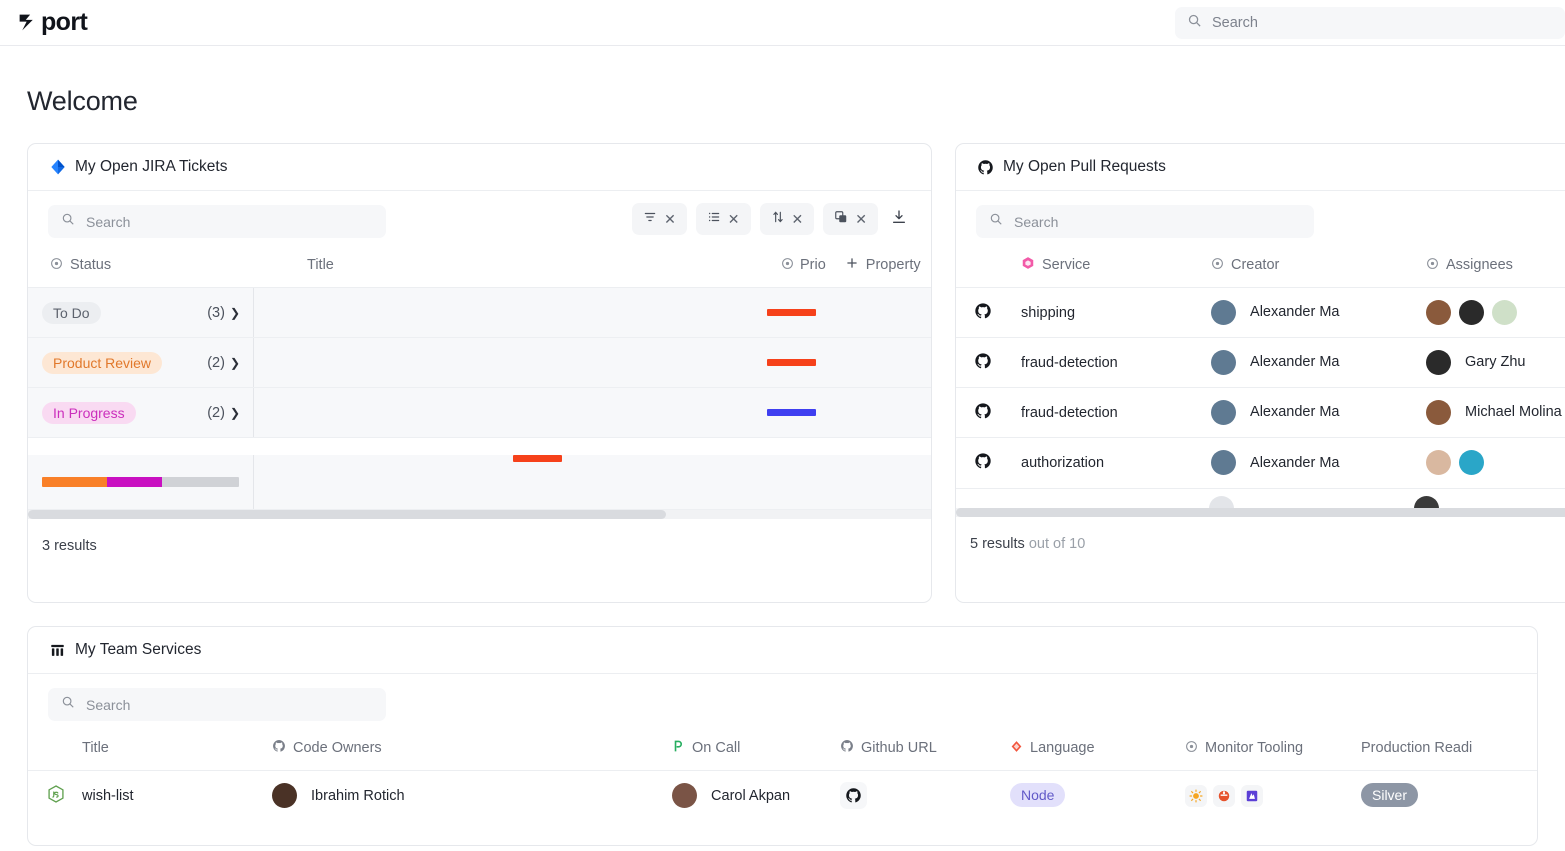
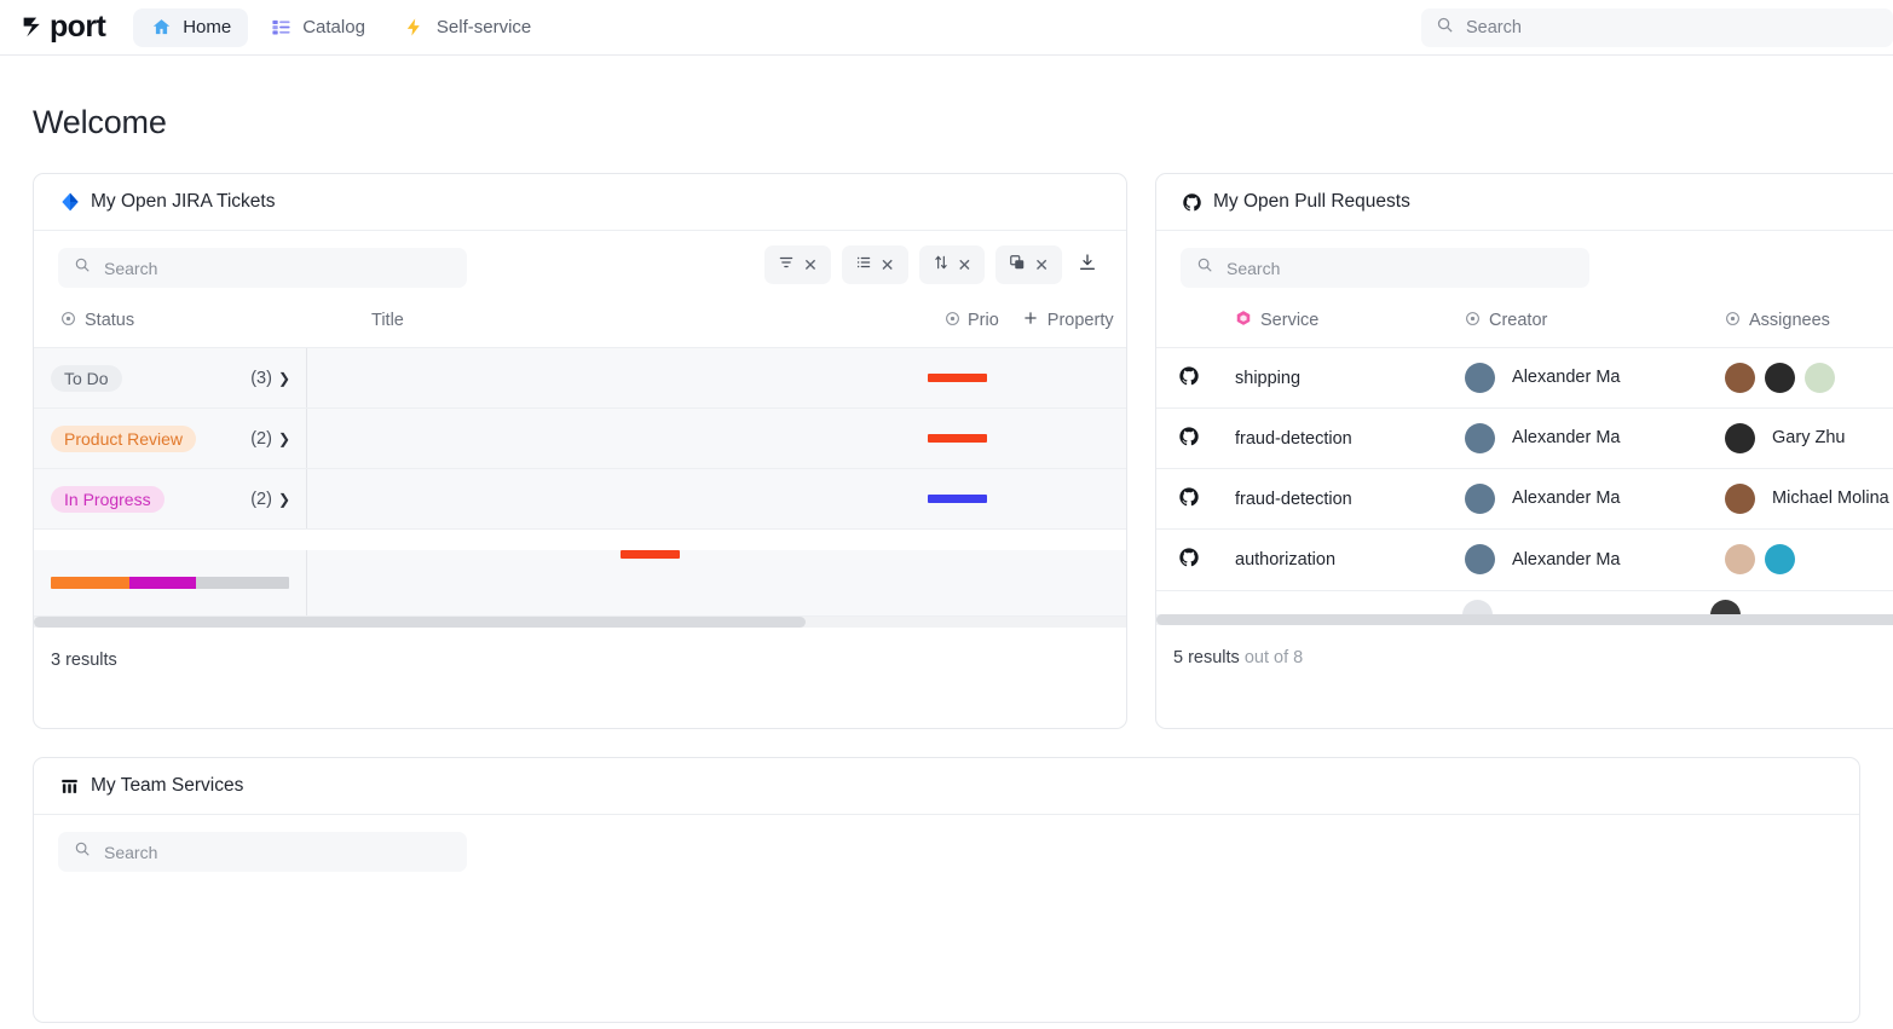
  port
+ Home
+ Catalog
+ Self-service
  Search
  Welcome
  My Open JIRA Tickets
  Search
  ✕
  ✕
  ✕
  ✕
  Status	Title	Prio Property
  To Do
  (3)
  ❯
  Product Review
  (2)
  ❯
  In Progress
  (2)
  ❯
  3 results
  My Open Pull Requests
  Search
  	Service	Creator	Assignees
  	shipping	Alexander Ma
  	fraud-detection	Alexander Ma	Gary Zhu
  	fraud-detection	Alexander Ma	Michael Molina
  	authorization	Alexander Ma
- 5 results out of 10
+ 5 results out of 8
  My Team Services
  Search
- 	Title	Code Owners	On Call	Github URL	Language	Monitor Tooling	Production Readi
- 	wish-list	Ibrahim Rotich	Carol Akpan		Node		Silver
